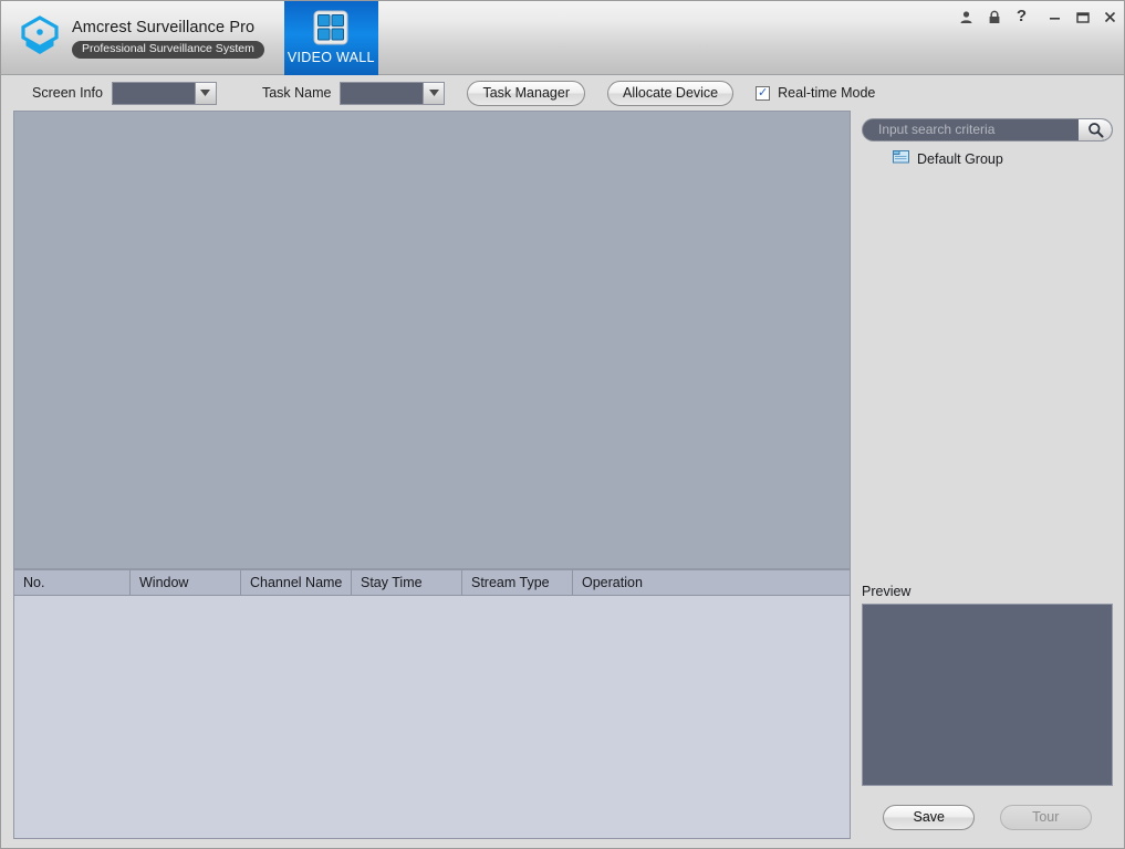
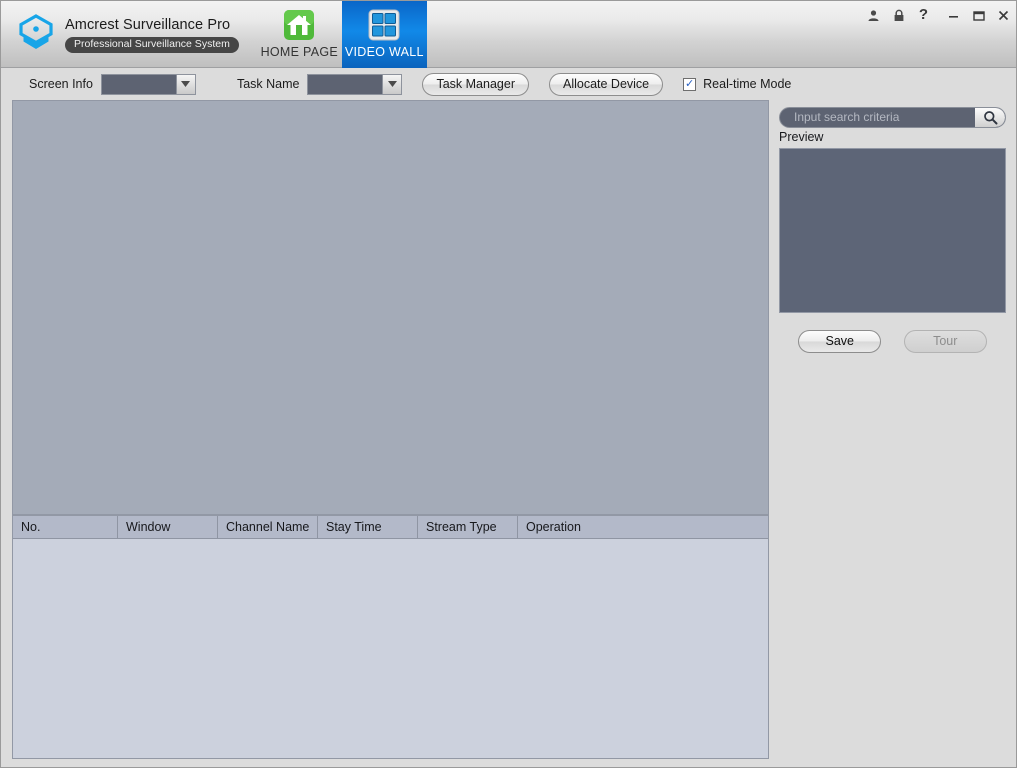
  Amcrest Surveillance Pro
  Professional Surveillance System
+ HOME PAGE
  VIDEO WALL
  ?
  Screen Info
  Task Name
  Task Manager
  Allocate Device
  ✓
  Real-time Mode
  No.
  Window
  Channel Name
  Stay Time
  Stream Type
  Operation
  Input search criteria
- Default Group
  Preview
  Save
  Tour
